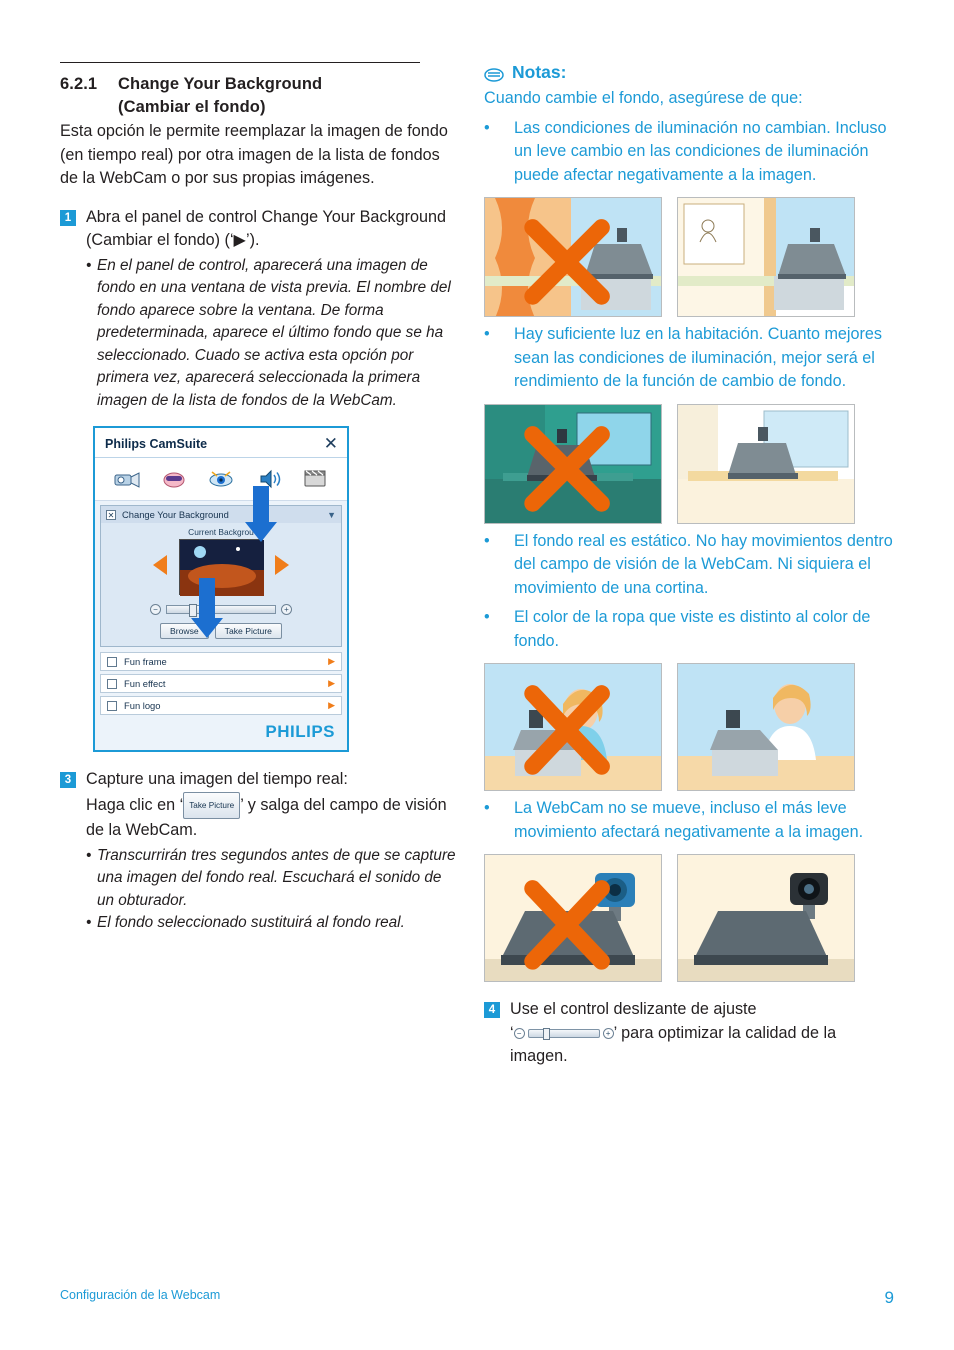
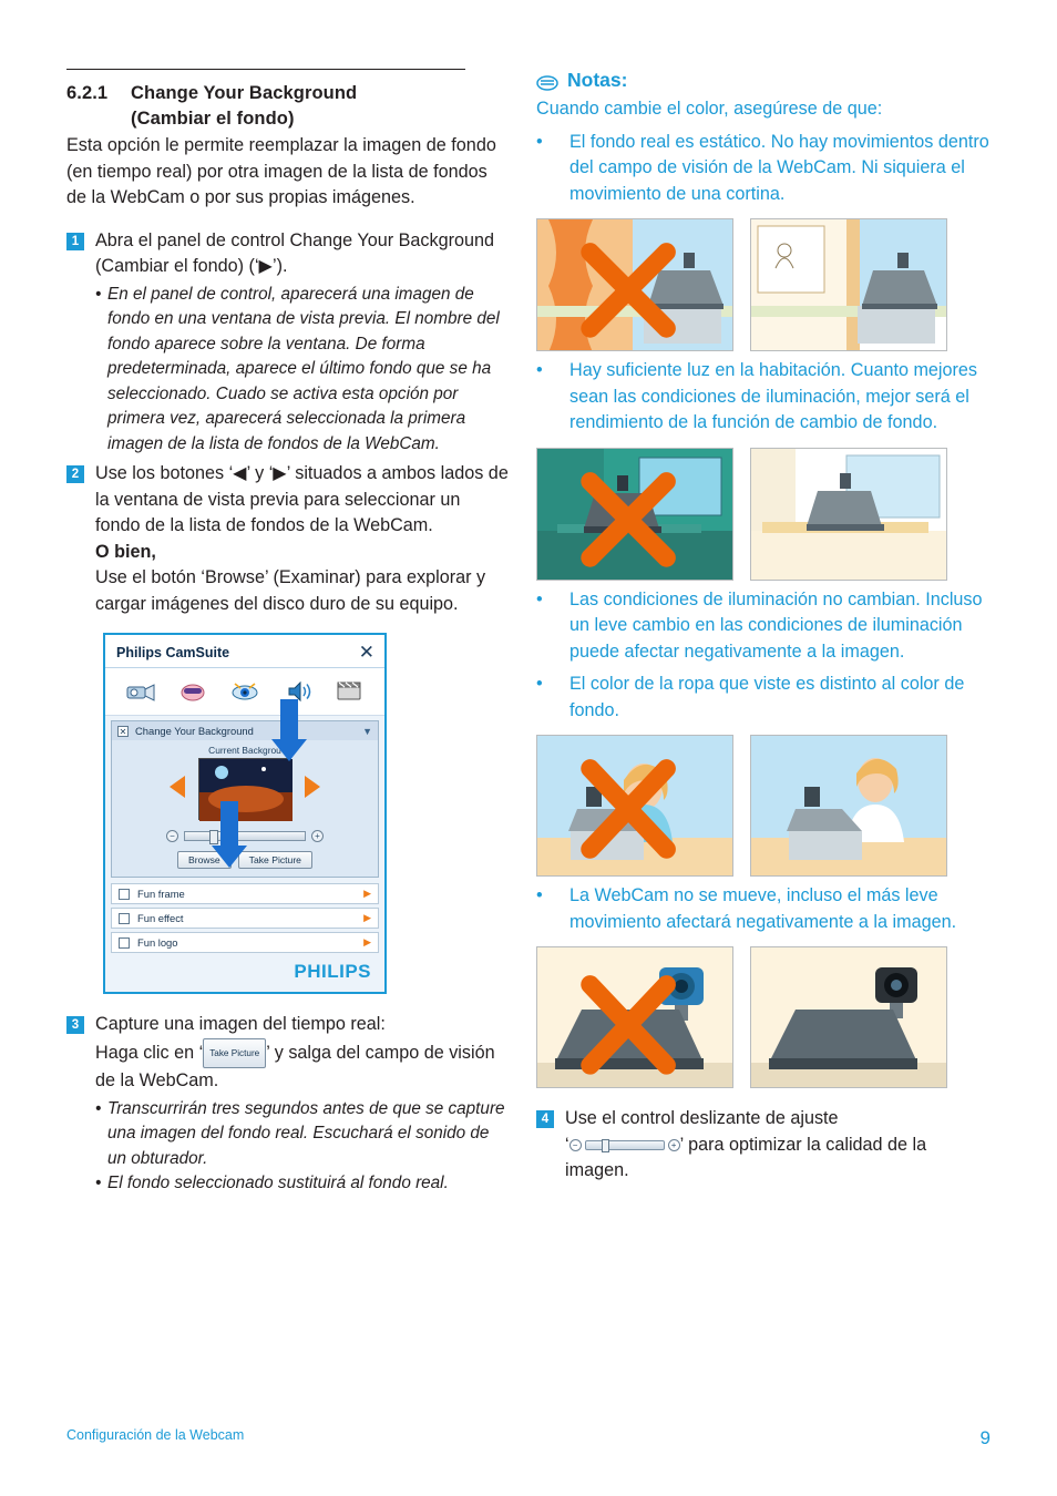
  6.2.1
  Change Your Background
  (Cambiar el fondo)
  Esta opción le permite reemplazar la imagen de fondo (en tiempo real) por otra imagen de la lista de fondos de la WebCam o por sus propias imágenes.
  1
  Abra el panel de control Change Your Background (Cambiar el fondo) (‘▶’).
  •
  En el panel de control, aparecerá una imagen de fondo en una ventana de vista previa. El nombre del fondo aparece sobre la ventana. De forma predeterminada, aparece el último fondo que se ha seleccionado. Cuado se activa esta opción por primera vez, aparecerá seleccionada la primera imagen de la lista de fondos de la WebCam.
+ 2
+ Use los botones ‘◀’ y ‘▶’ situados a ambos lados de la ventana de vista previa para seleccionar un fondo de la lista de fondos de la WebCam.
+ O bien,
+ Use el botón ‘Browse’ (Examinar) para explorar y cargar imágenes del disco duro de su equipo.
  Philips CamSuite
  ✕
  ✕
  Change Your Background
  ▼
  Current Backgrou
  −
  +
  Browse
  Take Picture
  Fun frame
  ▶
  Fun effect
  ▶
  Fun logo
  ▶
  PHILIPS
  3
  Capture una imagen del tiempo real:
  Haga clic en ‘ Take Picture ’ y salga del campo de visión de la WebCam.
  •
  Transcurrirán tres segundos antes de que se capture una imagen del fondo real. Escuchará el sonido de un obturador.
  •
  El fondo seleccionado sustituirá al fondo real.
  Notas:
- Cuando cambie el fondo, asegúrese de que:
+ Cuando cambie el color, asegúrese de que:
  •
- Las condiciones de iluminación no cambian. Incluso un leve cambio en las condiciones de iluminación puede afectar negativamente a la imagen.
+ El fondo real es estático. No hay movimientos dentro del campo de visión de la WebCam. Ni siquiera el movimiento de una cortina.
  •
  Hay suficiente luz en la habitación. Cuanto mejores sean las condiciones de iluminación, mejor será el rendimiento de la función de cambio de fondo.
  •
- El fondo real es estático. No hay movimientos dentro del campo de visión de la WebCam. Ni siquiera el movimiento de una cortina.
+ Las condiciones de iluminación no cambian. Incluso un leve cambio en las condiciones de iluminación puede afectar negativamente a la imagen.
  •
  El color de la ropa que viste es distinto al color de fondo.
  •
  La WebCam no se mueve, incluso el más leve movimiento afectará negativamente a la imagen.
  4
  Use el control deslizante de ajuste
  ‘
  −
  +
  ’ para optimizar la calidad de la imagen.
  Configuración de la Webcam
  9
